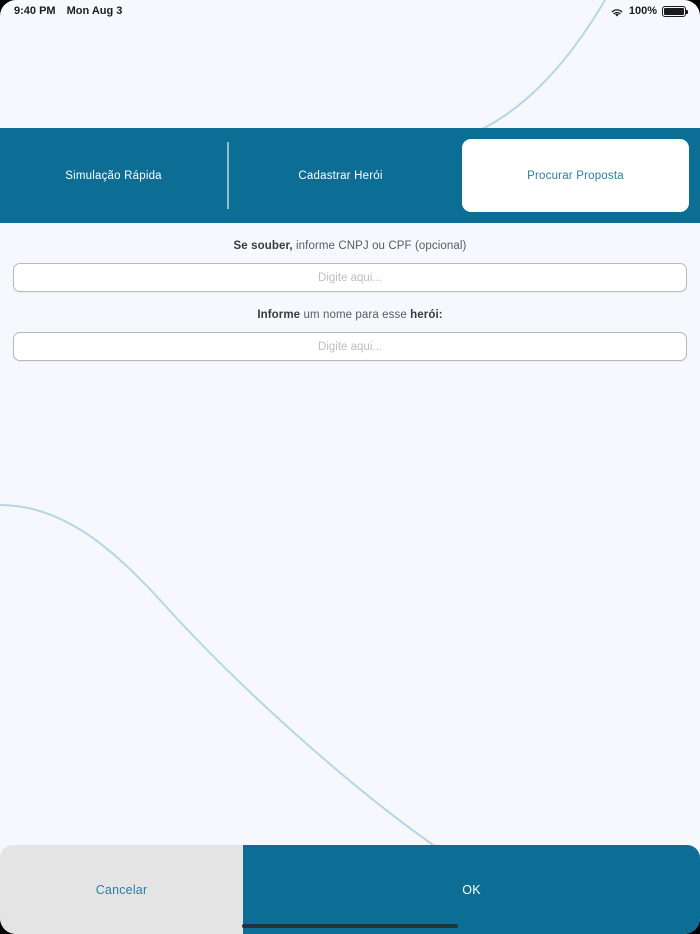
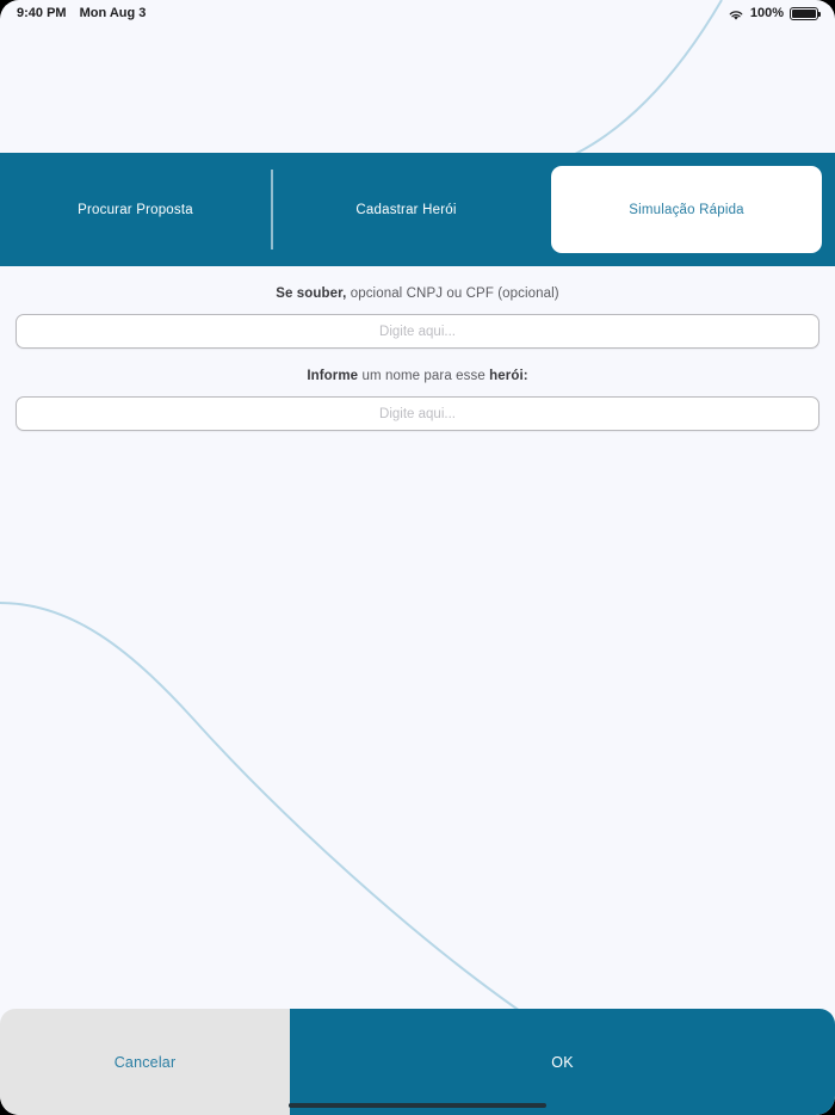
  9:40 PM
  Mon Aug 3
  100%
- Simulação Rápida
+ Procurar Proposta
  Cadastrar Herói
- Procurar Proposta
+ Simulação Rápida
- Se souber, informe CNPJ ou CPF (opcional)
+ Se souber, opcional CNPJ ou CPF (opcional)
  Digite aqui...
  Informe um nome para esse herói:
  Digite aqui...
  Cancelar
  OK
